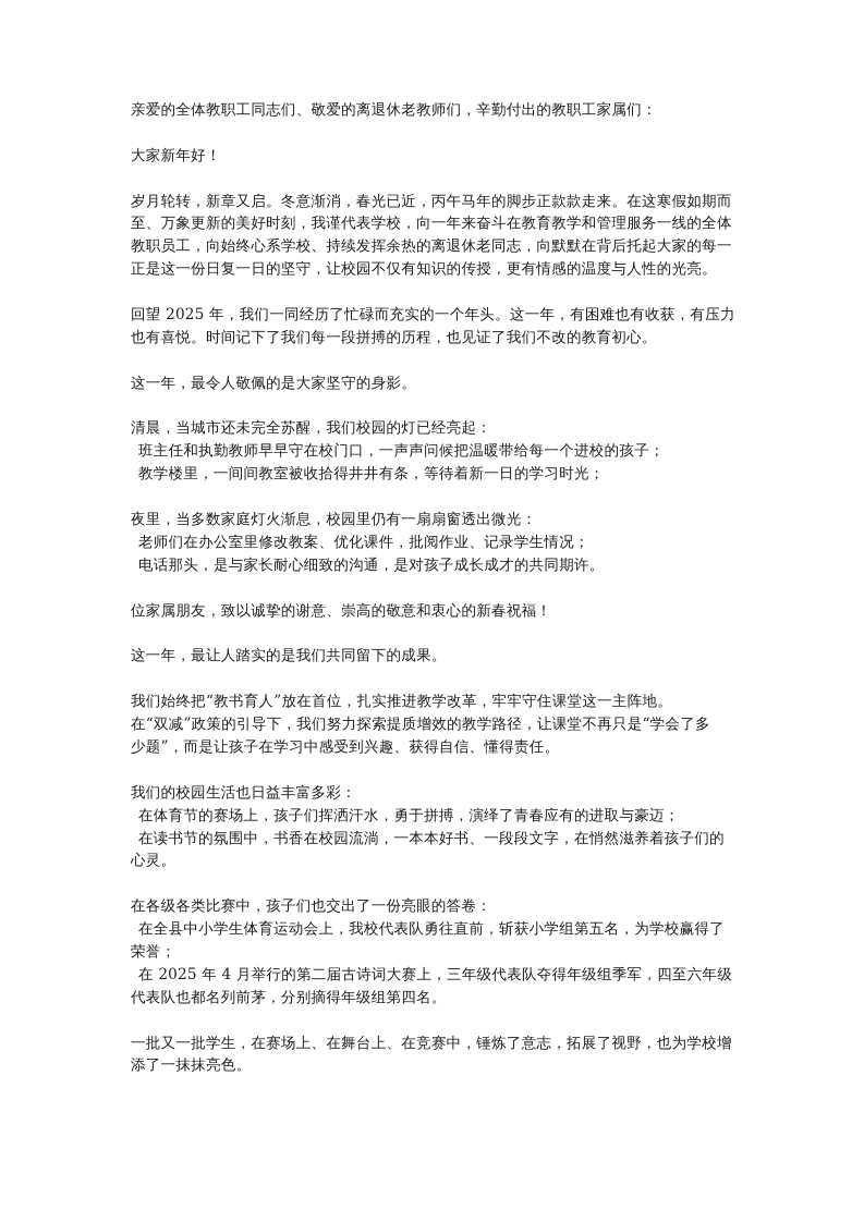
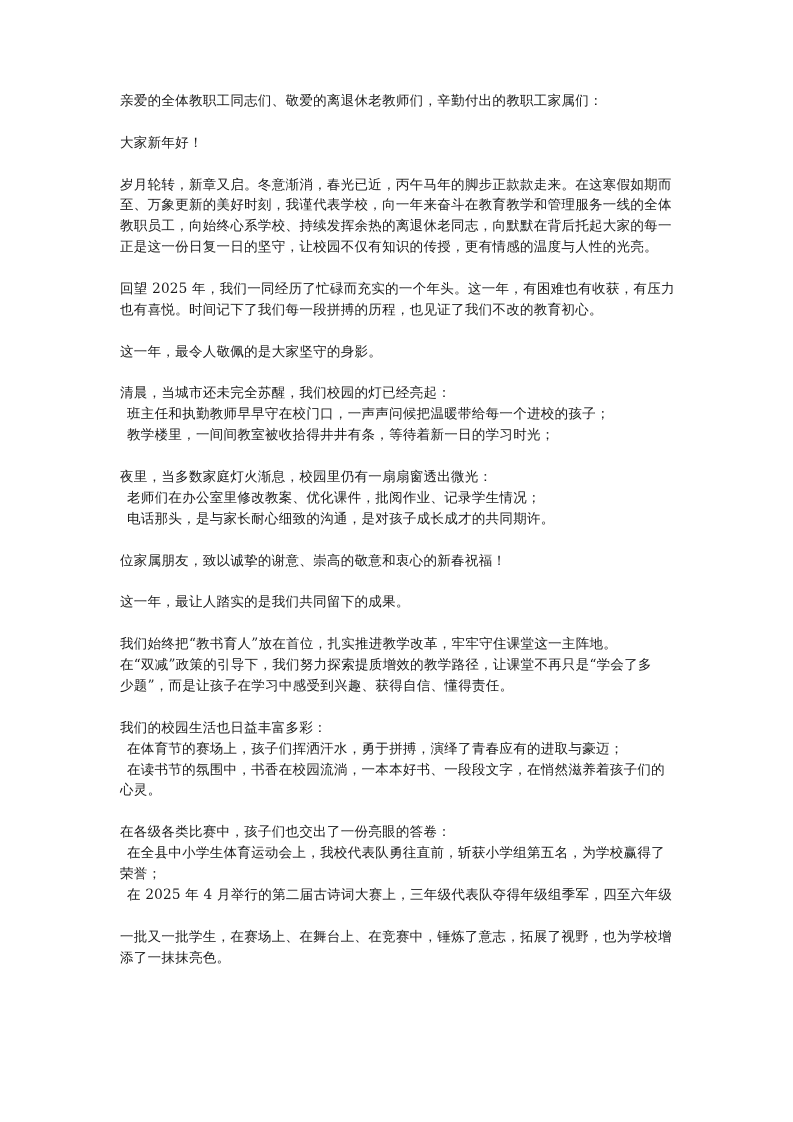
  亲爱的全体教职工同志们、敬爱的离退休老教师们，辛勤付出的教职工家属们：
  大家新年好！
  岁月轮转，新章又启。冬意渐消，春光已近，丙午马年的脚步正款款走来。在这寒假如期而
  至、万象更新的美好时刻，我谨代表学校，向一年来奋斗在教育教学和管理服务一线的全体
  教职员工，向始终心系学校、持续发挥余热的离退休老同志，向默默在背后托起大家的每一
  正是这一份日复一日的坚守，让校园不仅有知识的传授，更有情感的温度与人性的光亮。
  回望 2025 年，我们一同经历了忙碌而充实的一个年头。这一年，有困难也有收获，有压力
  也有喜悦。时间记下了我们每一段拼搏的历程，也见证了我们不改的教育初心。
  这一年，最令人敬佩的是大家坚守的身影。
  清晨，当城市还未完全苏醒，我们校园的灯已经亮起：
  班主任和执勤教师早早守在校门口，一声声问候把温暖带给每一个进校的孩子；
  教学楼里，一间间教室被收拾得井井有条，等待着新一日的学习时光；
  夜里，当多数家庭灯火渐息，校园里仍有一扇扇窗透出微光：
  老师们在办公室里修改教案、优化课件，批阅作业、记录学生情况；
  电话那头，是与家长耐心细致的沟通，是对孩子成长成才的共同期许。
  位家属朋友，致以诚挚的谢意、崇高的敬意和衷心的新春祝福！
  这一年，最让人踏实的是我们共同留下的成果。
  我们始终把“教书育人”放在首位，扎实推进教学改革，牢牢守住课堂这一主阵地。
  在“双减”政策的引导下，我们努力探索提质增效的教学路径，让课堂不再只是“学会了多
  少题”，而是让孩子在学习中感受到兴趣、获得自信、懂得责任。
  我们的校园生活也日益丰富多彩：
  在体育节的赛场上，孩子们挥洒汗水，勇于拼搏，演绎了青春应有的进取与豪迈；
  在读书节的氛围中，书香在校园流淌，一本本好书、一段段文字，在悄然滋养着孩子们的
  心灵。
  在各级各类比赛中，孩子们也交出了一份亮眼的答卷：
  在全县中小学生体育运动会上，我校代表队勇往直前，斩获小学组第五名，为学校赢得了
  荣誉；
  在 2025 年 4 月举行的第二届古诗词大赛上，三年级代表队夺得年级组季军，四至六年级
- 代表队也都名列前茅，分别摘得年级组第四名。
  一批又一批学生，在赛场上、在舞台上、在竞赛中，锤炼了意志，拓展了视野，也为学校增
  添了一抹抹亮色。
